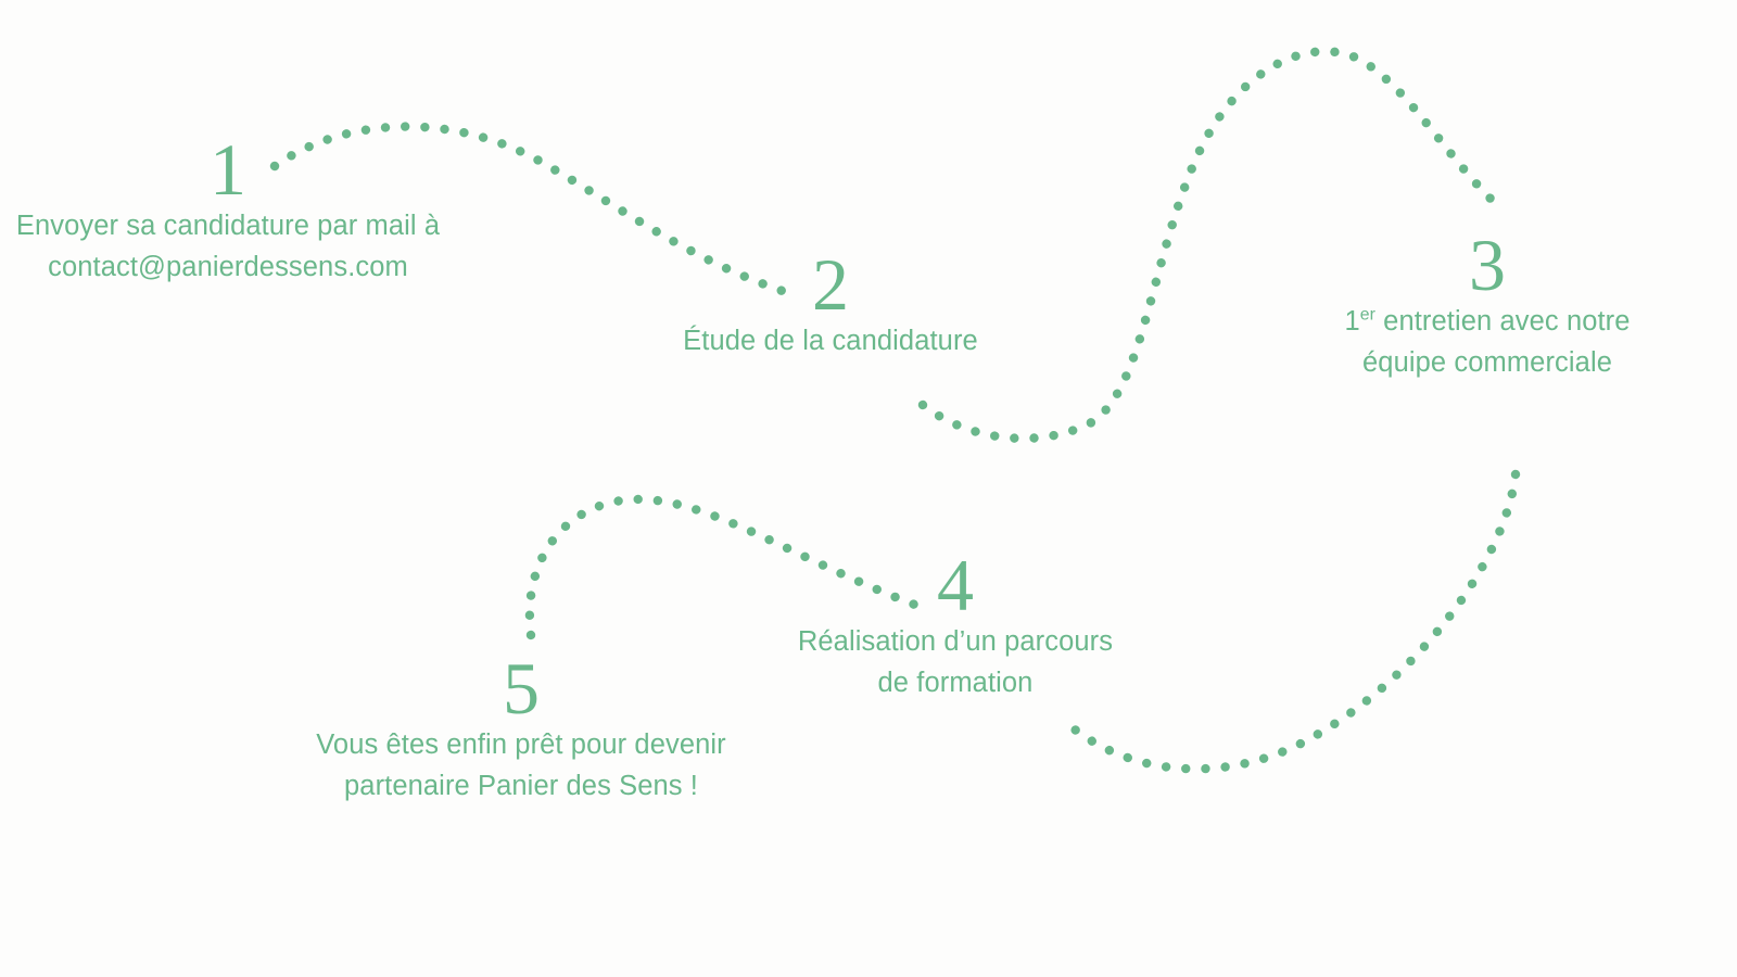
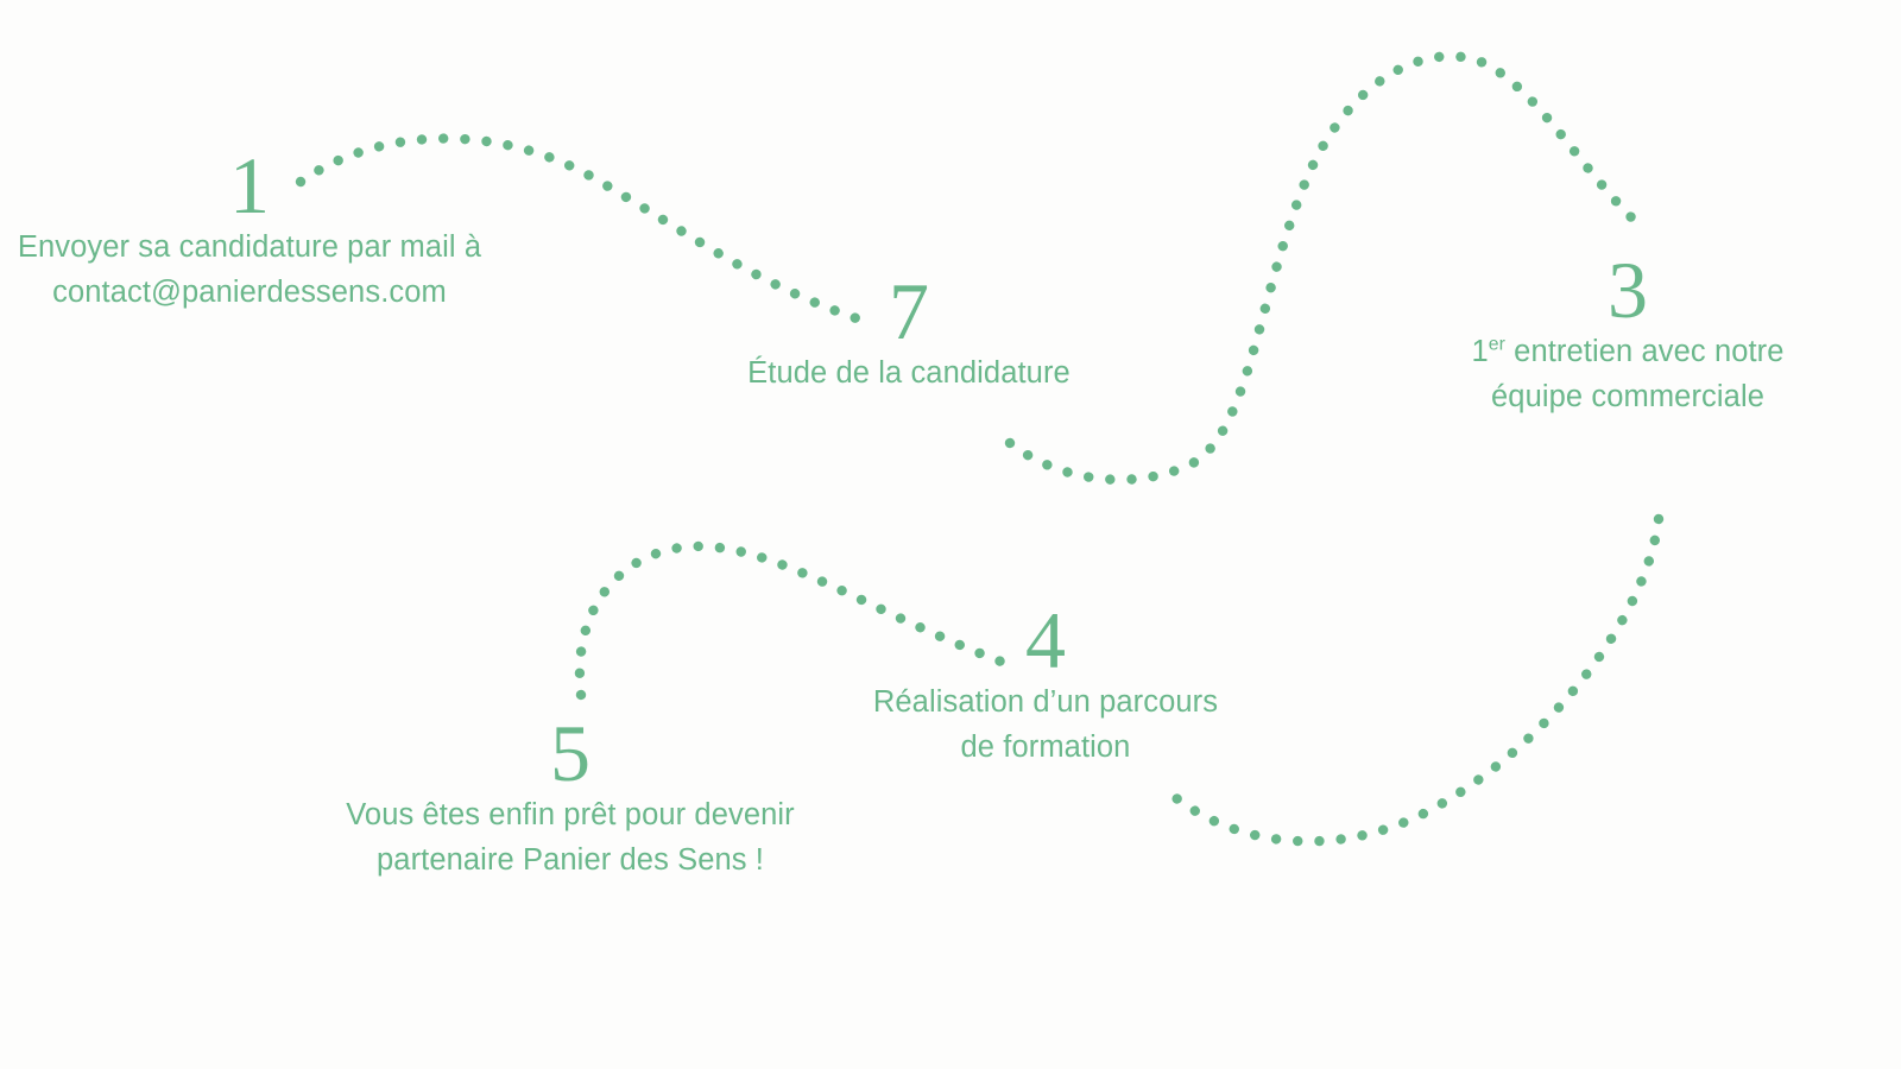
  1
  Envoyer sa candidature par mail à
  contact@panierdessens.com
- 2
+ 7
  Étude de la candidature
  3
  1er entretien avec notre
  équipe commerciale
  4
  Réalisation d’un parcours
  de formation
  5
  Vous êtes enfin prêt pour devenir
  partenaire Panier des Sens !
